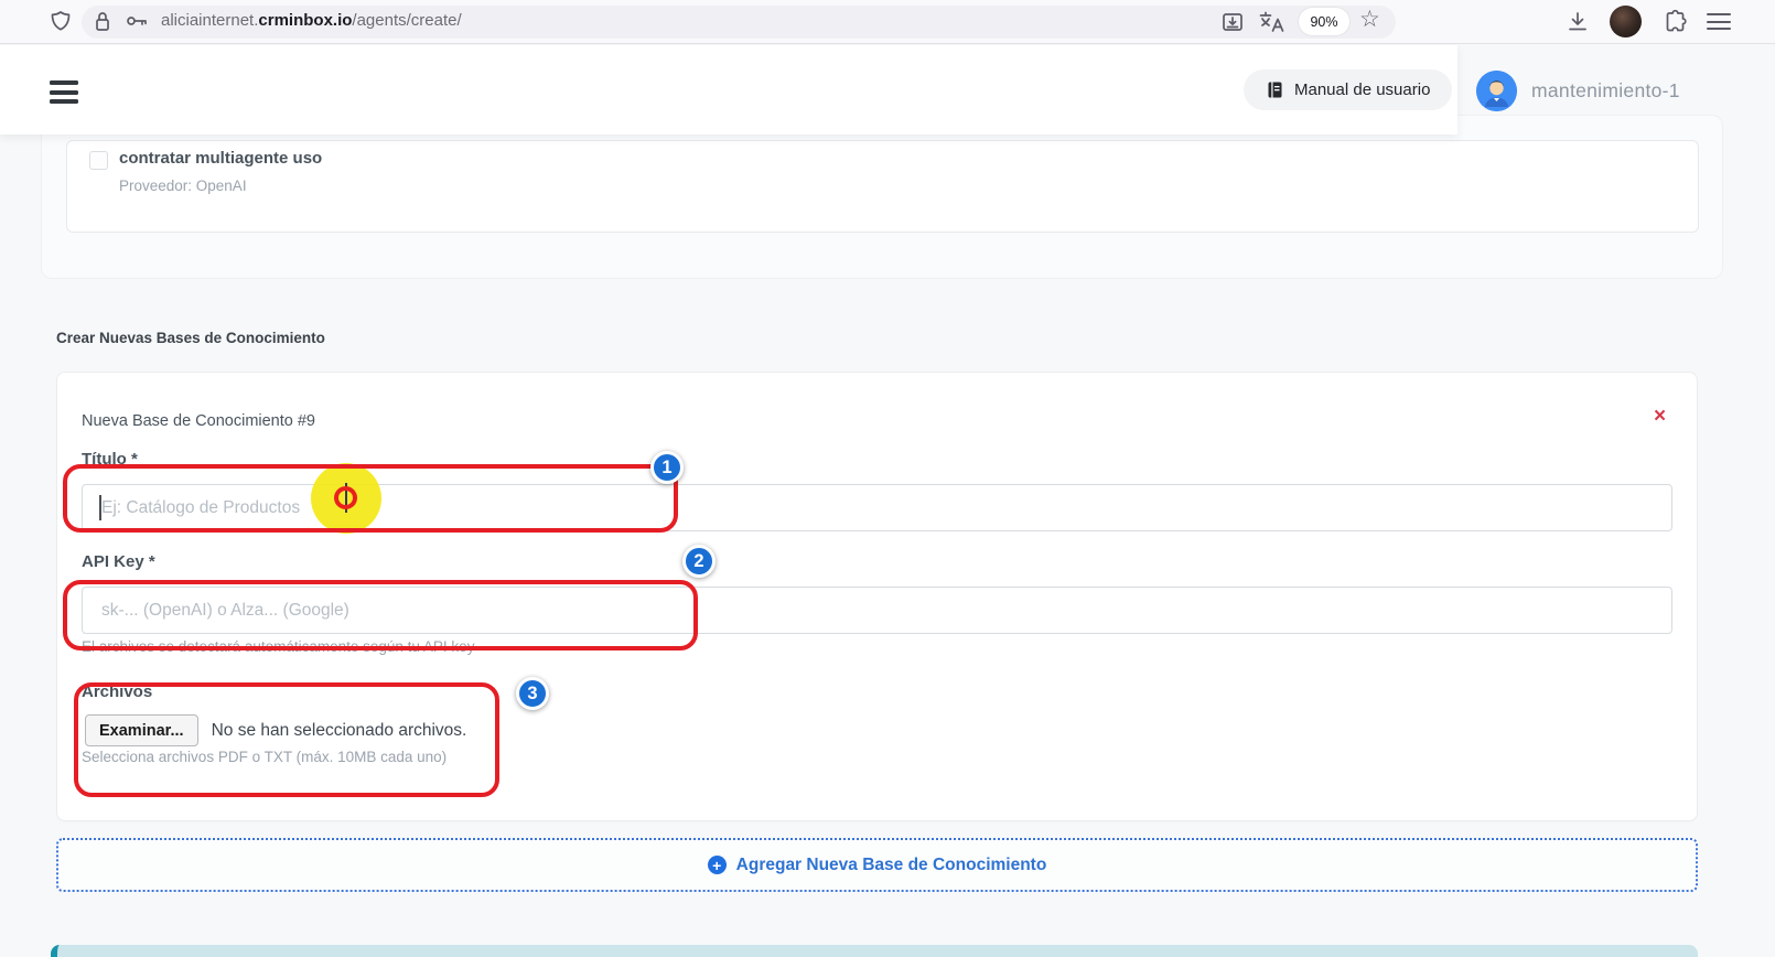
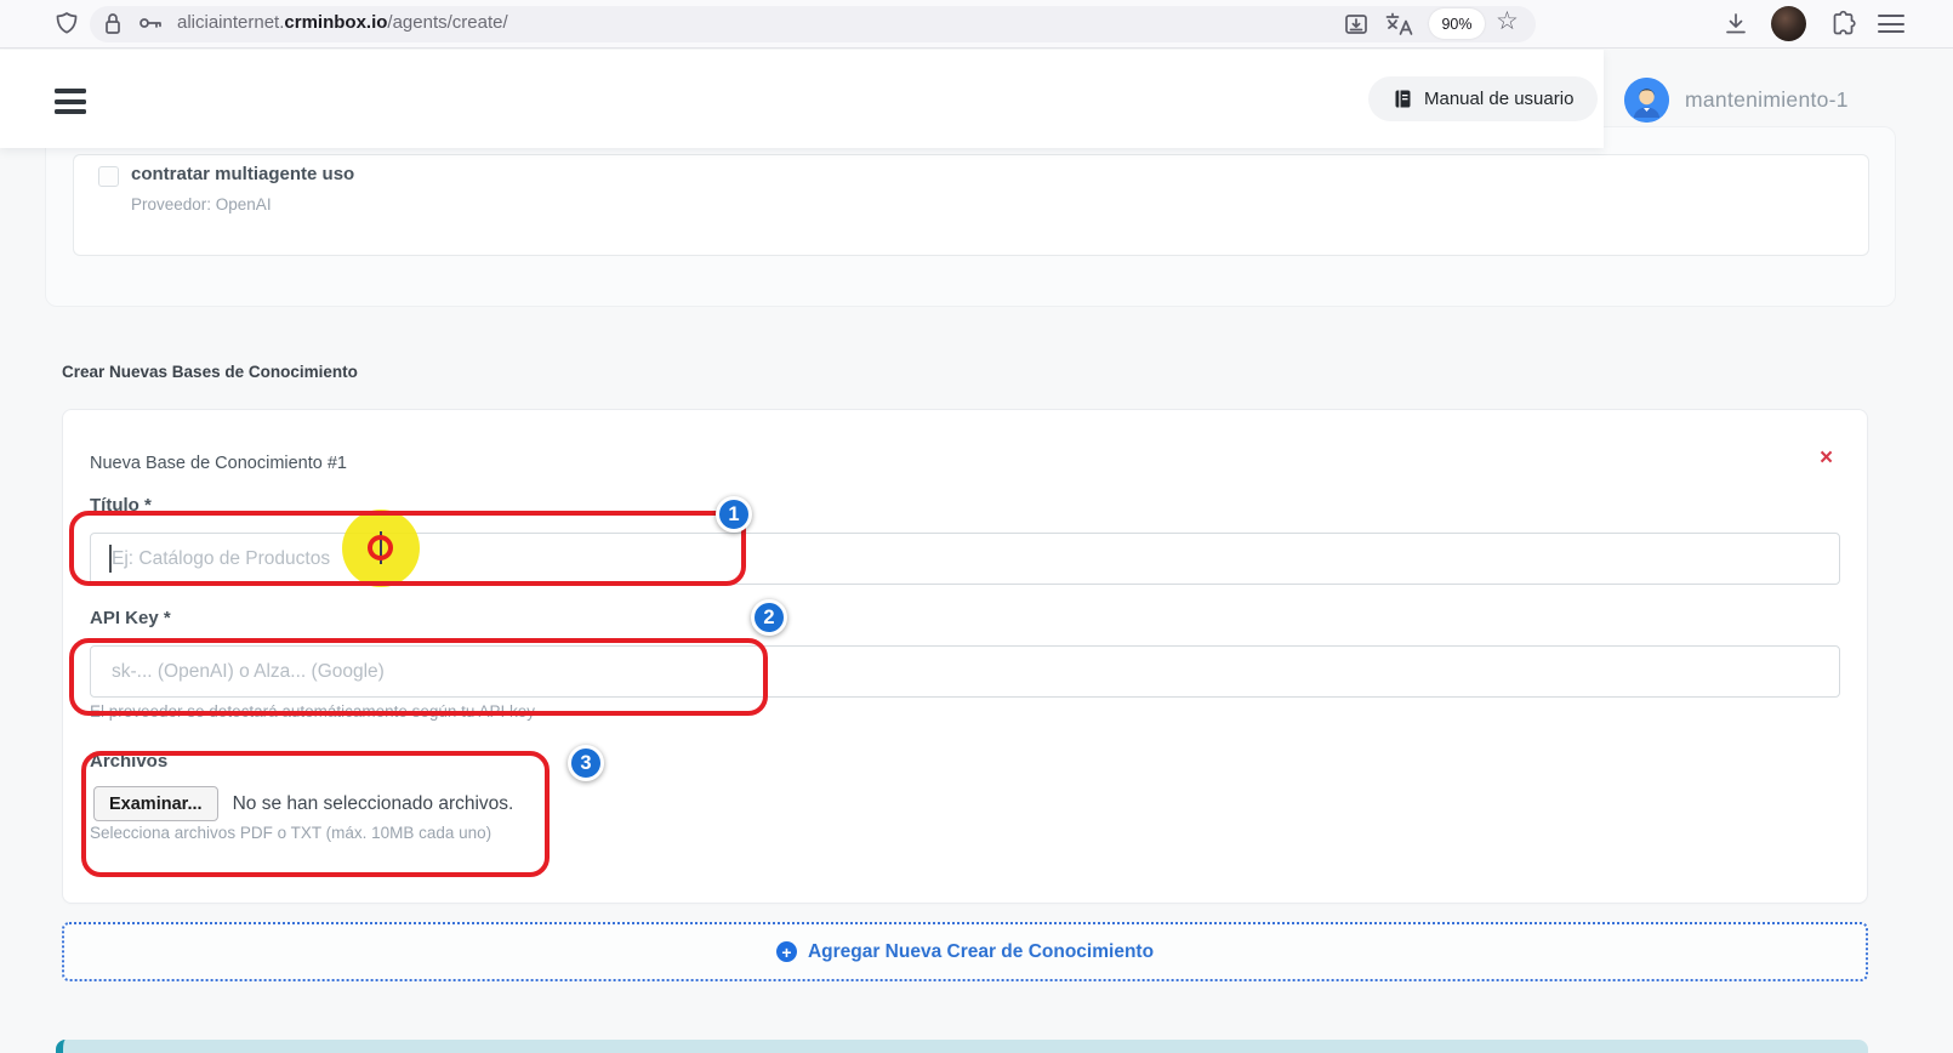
  aliciainternet.crminbox.io/agents/create/
  90%
  ☆
  Manual de usuario
  mantenimiento-1
  contratar multiagente uso
  Proveedor: OpenAI
  Crear Nuevas Bases de Conocimiento
- Nueva Base de Conocimiento #9
+ Nueva Base de Conocimiento #1
  ×
  Título *
  Ej: Catálogo de Productos
  API Key *
  sk-... (OpenAI) o Alza... (Google)
- El archivos se detectará automáticamente según tu API key
+ El proveedor se detectará automáticamente según tu API key
  Archivos
  Examinar...
  No se han seleccionado archivos.
  Selecciona archivos PDF o TXT (máx. 10MB cada uno)
  +
- Agregar Nueva Base de Conocimiento
+ Agregar Nueva Crear de Conocimiento
  1
  2
  3
